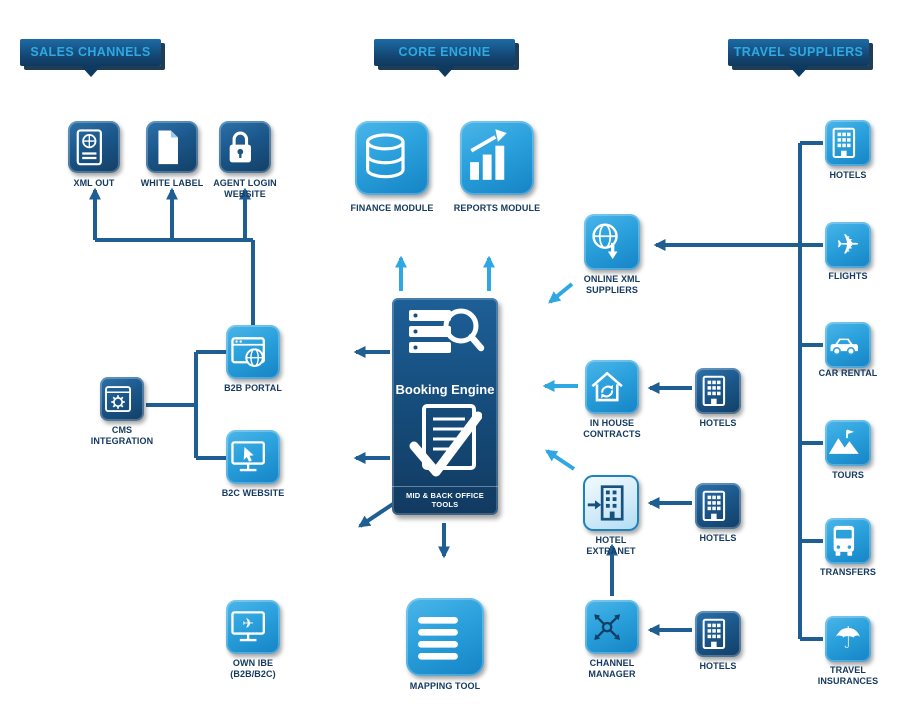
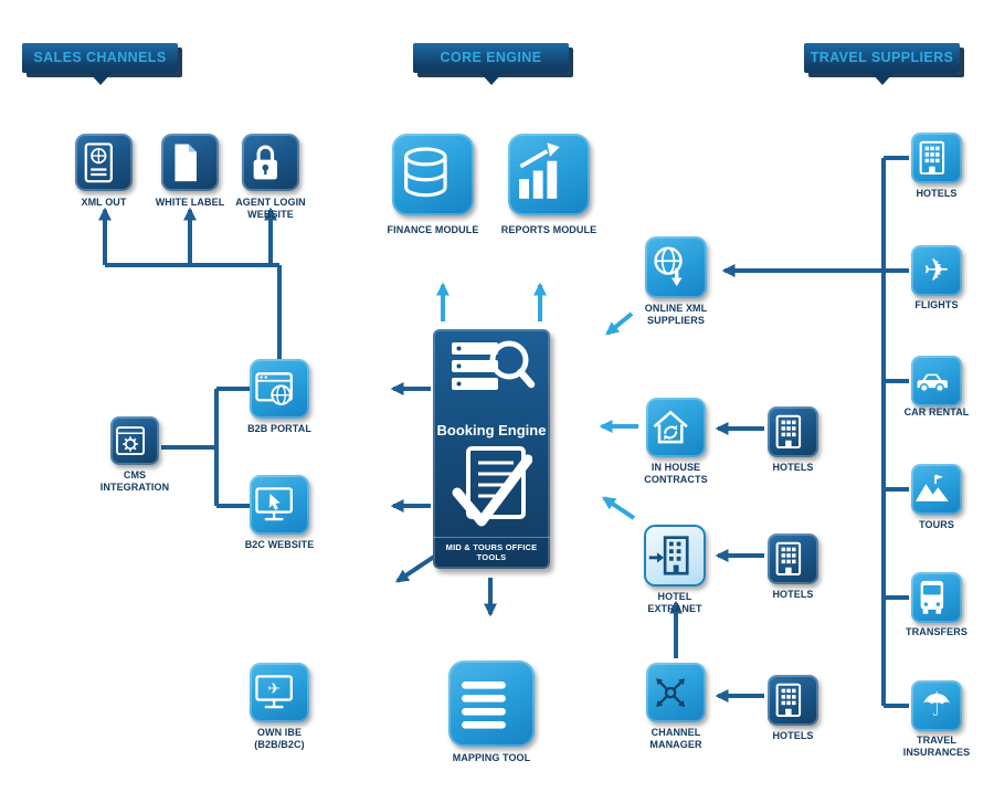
  SALES CHANNELS
  CORE ENGINE
  TRAVEL SUPPLIERS
  XML OUT
  WHITE LABEL
  AGENT LOGIN
  WEBSITE
  B2B PORTAL
  CMS
  INTEGRATION
  B2C WEBSITE
  ✈
  OWN IBE
  (B2B/B2C)
  FINANCE MODULE
  REPORTS MODULE
  Booking Engine
- MID & BACK OFFICE TOOLS
+ MID & TOURS OFFICE TOOLS
  MAPPING TOOL
  ONLINE XML
  SUPPLIERS
  IN HOUSE
  CONTRACTS
  HOTEL
  EXTRANET
  CHANNEL
  MANAGER
  HOTELS
  HOTELS
  HOTELS
  HOTELS
  ✈
  FLIGHTS
  CAR RENTAL
  TOURS
  TRANSFERS
  ☂
  TRAVEL
  INSURANCES
